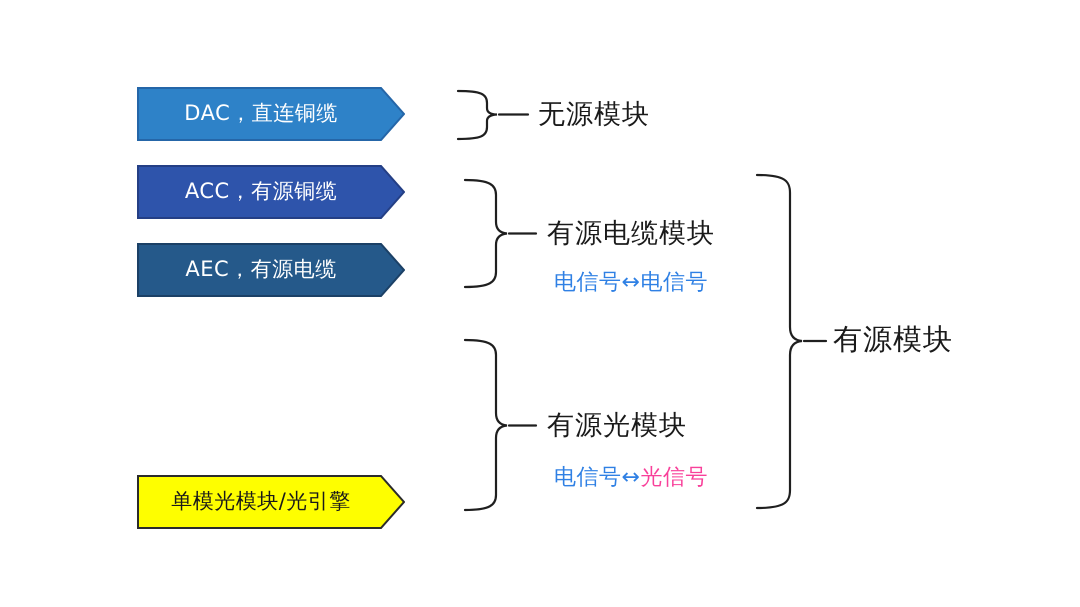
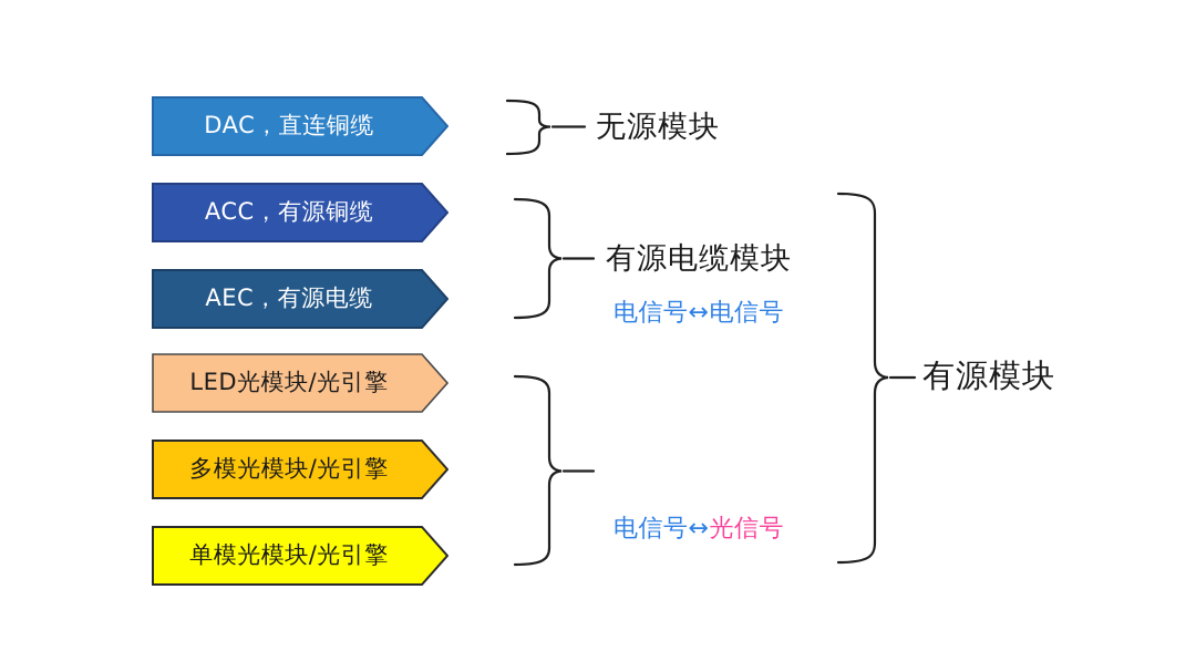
  DAC，直连铜缆
  ACC，有源铜缆
  AEC，有源电缆
+ LED光模块/光引擎
+ 多模光模块/光引擎
  单模光模块/光引擎
  无源模块
  有源电缆模块
  电信号↔电信号
- 有源光模块
  电信号↔光信号
  有源模块
